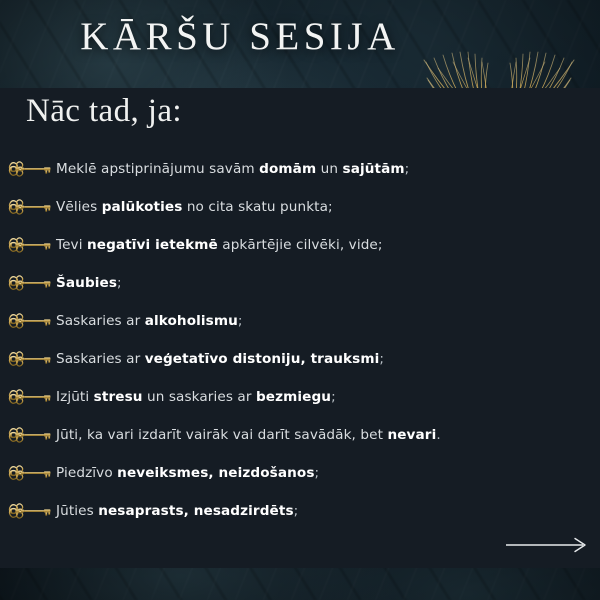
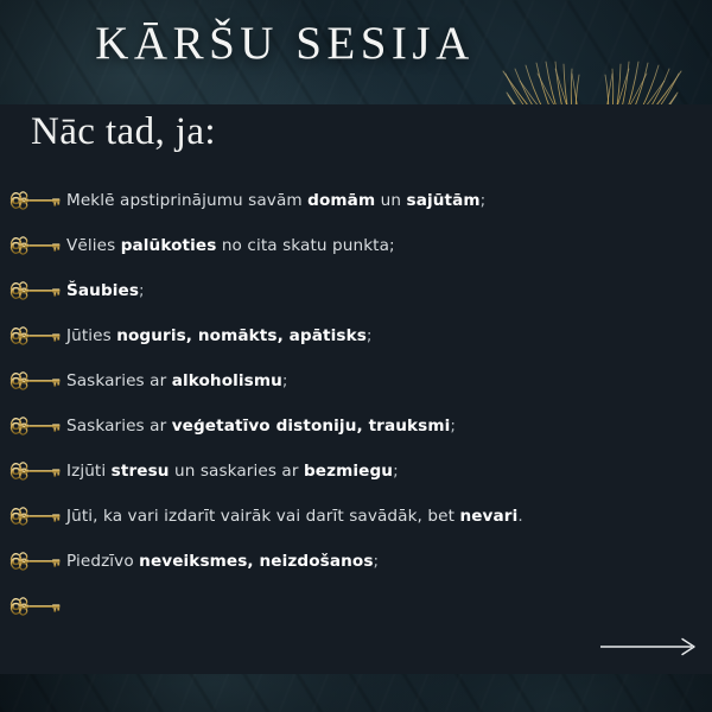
  KĀRŠU SESIJA
  Nāc tad, ja:
  Meklē apstiprinājumu savām domām un sajūtām;
  Vēlies palūkoties no cita skatu punkta;
- Tevi negatīvi ietekmē apkārtējie cilvēki, vide;
  Šaubies;
+ Jūties noguris, nomākts, apātisks;
  Saskaries ar alkoholismu;
  Saskaries ar veģetatīvo distoniju, trauksmi;
  Izjūti stresu un saskaries ar bezmiegu;
  Jūti, ka vari izdarīt vairāk vai darīt savādāk, bet nevari.
  Piedzīvo neveiksmes, neizdošanos;
- Jūties nesaprasts, nesadzirdēts;
